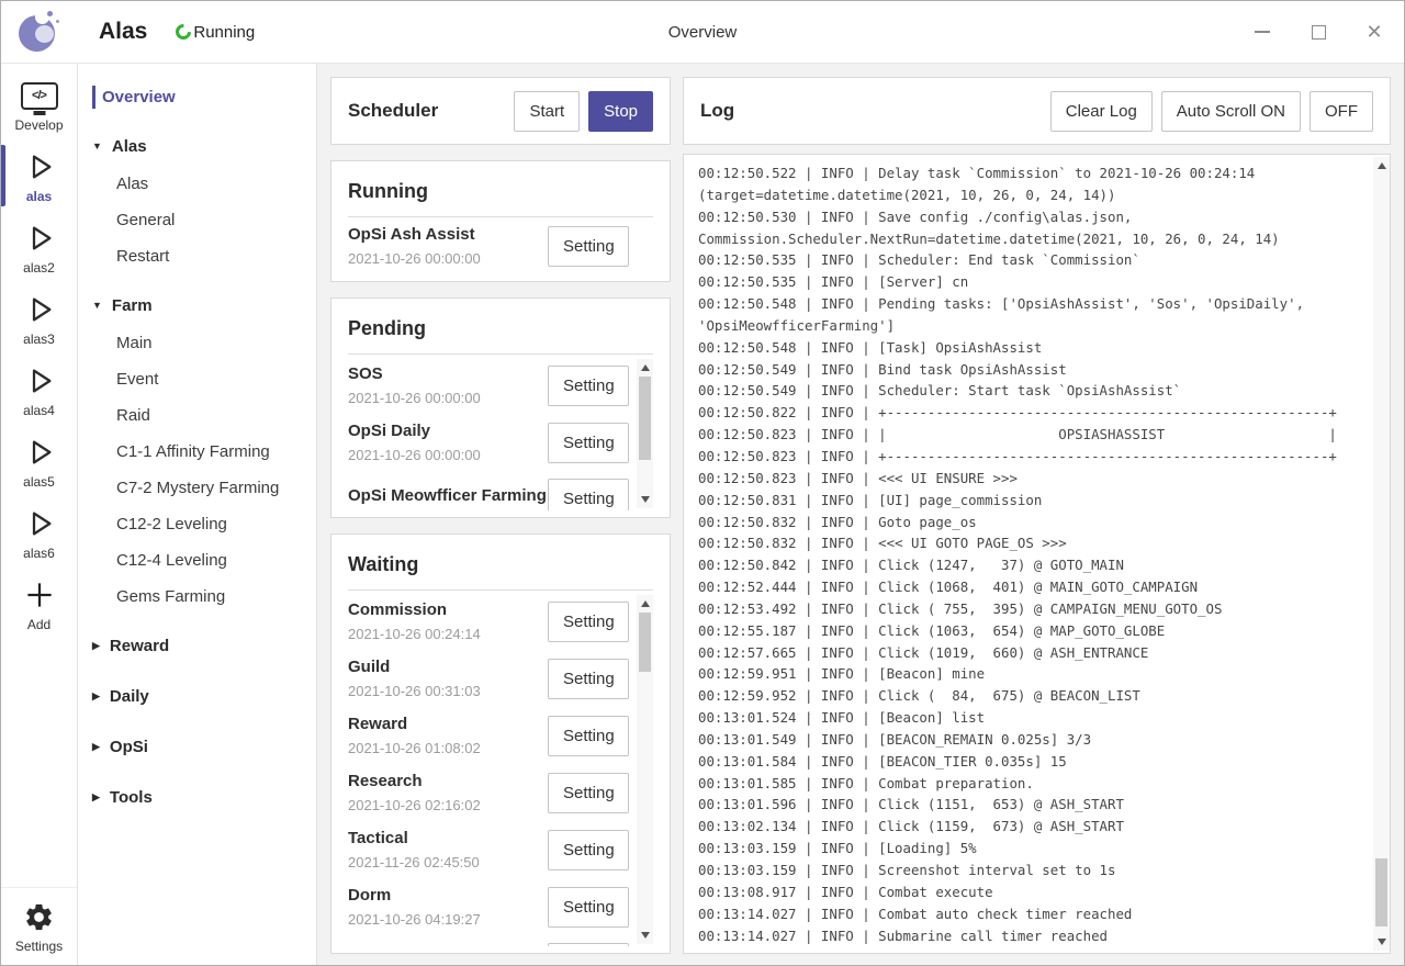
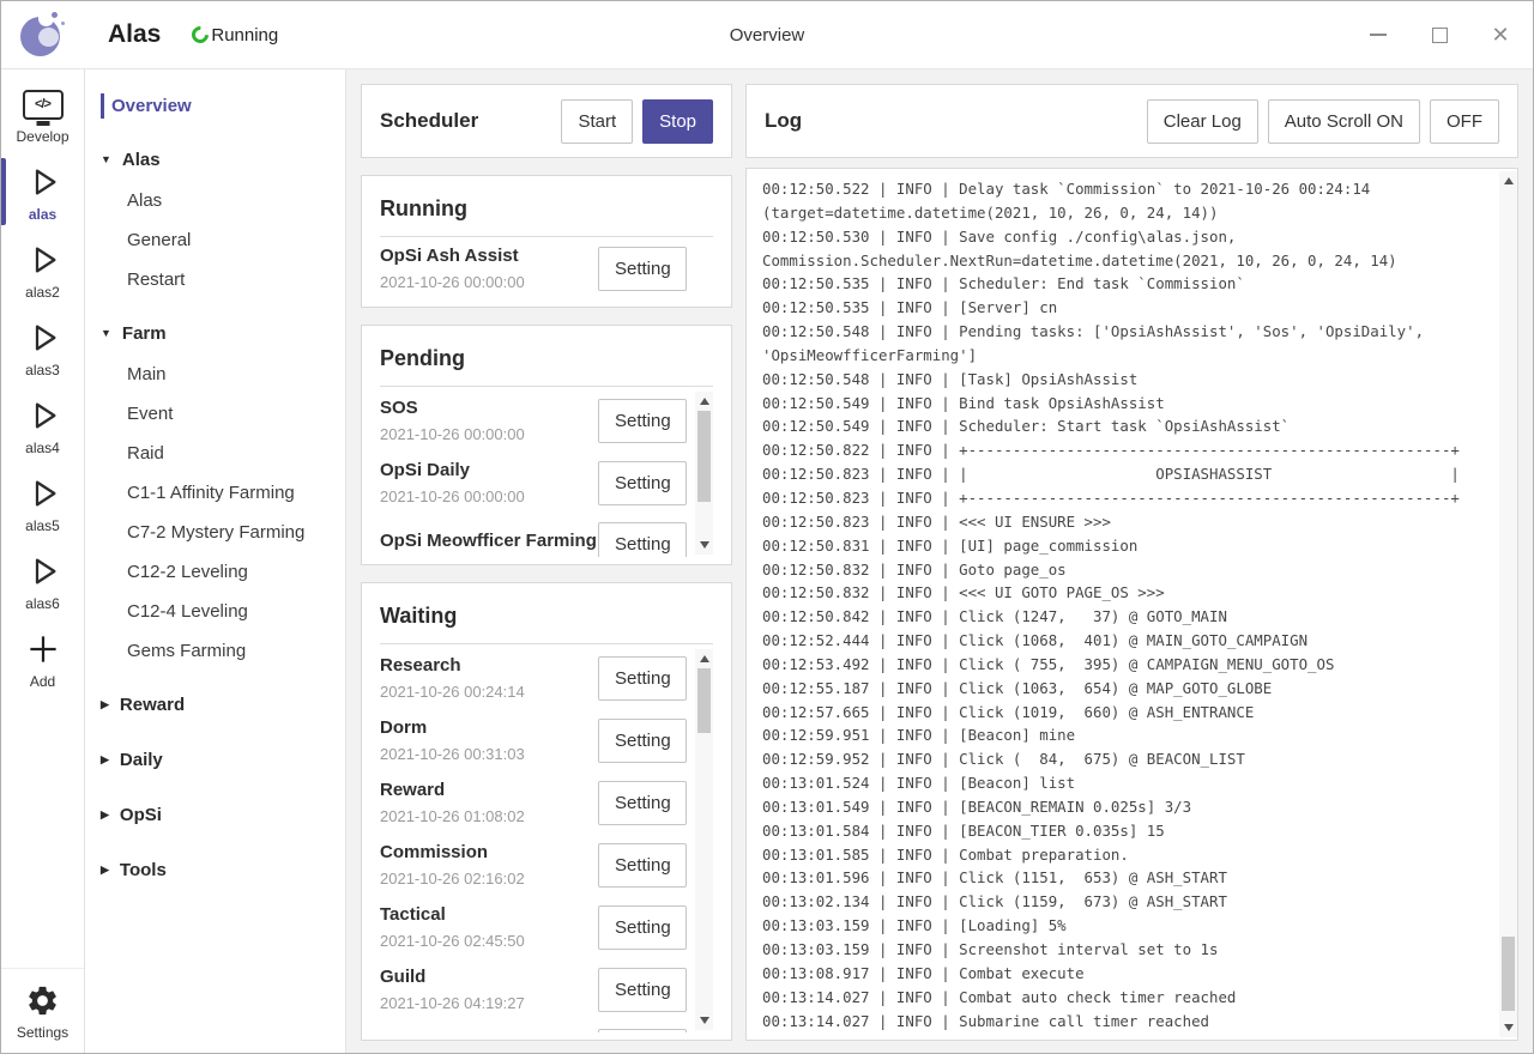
  Alas
  Running
  Overview
  ✕
  </>
  Develop
  alas
  alas2
  alas3
  alas4
  alas5
  alas6
  Add
  Settings
  Overview
  ▼ Alas
  Alas
  General
  Restart
  ▼ Farm
  Main
  Event
  Raid
  C1-1 Affinity Farming
  C7-2 Mystery Farming
  C12-2 Leveling
  C12-4 Leveling
  Gems Farming
  ▶ Reward
  ▶ Daily
  ▶ OpSi
  ▶ Tools
  Scheduler
  Start
  Stop
  Running
  OpSi Ash Assist
  2021-10-26 00:00:00
  Setting
  Pending
  SOS
  2021-10-26 00:00:00
  Setting
  OpSi Daily
  2021-10-26 00:00:00
  Setting
  OpSi Meowfficer Farming
  Setting
  Waiting
- Commission
+ Research
  2021-10-26 00:24:14
  Setting
- Guild
+ Dorm
  2021-10-26 00:31:03
  Setting
  Reward
  2021-10-26 01:08:02
  Setting
- Research
+ Commission
  2021-10-26 02:16:02
  Setting
  Tactical
- 2021-11-26 02:45:50
+ 2021-10-26 02:45:50
  Setting
- Dorm
+ Guild
  2021-10-26 04:19:27
  Setting
  Log
  Clear Log
  Auto Scroll ON
  OFF
  00:12:50.522 | INFO | Delay task `Commission` to 2021-10-26 00:24:14
  (target=datetime.datetime(2021, 10, 26, 0, 24, 14))
  00:12:50.530 | INFO | Save config ./config\alas.json,
  Commission.Scheduler.NextRun=datetime.datetime(2021, 10, 26, 0, 24, 14)
  00:12:50.535 | INFO | Scheduler: End task `Commission`
  00:12:50.535 | INFO | [Server] cn
  00:12:50.548 | INFO | Pending tasks: ['OpsiAshAssist', 'Sos', 'OpsiDaily',
  'OpsiMeowfficerFarming']
  00:12:50.548 | INFO | [Task] OpsiAshAssist
  00:12:50.549 | INFO | Bind task OpsiAshAssist
  00:12:50.549 | INFO | Scheduler: Start task `OpsiAshAssist`
  00:12:50.822 | INFO | +------------------------------------------------------+
  00:12:50.823 | INFO | | OPSIASHASSIST |
  00:12:50.823 | INFO | +------------------------------------------------------+
  00:12:50.823 | INFO | <<< UI ENSURE >>>
  00:12:50.831 | INFO | [UI] page_commission
  00:12:50.832 | INFO | Goto page_os
  00:12:50.832 | INFO | <<< UI GOTO PAGE_OS >>>
  00:12:50.842 | INFO | Click (1247, 37) @ GOTO_MAIN
  00:12:52.444 | INFO | Click (1068, 401) @ MAIN_GOTO_CAMPAIGN
  00:12:53.492 | INFO | Click ( 755, 395) @ CAMPAIGN_MENU_GOTO_OS
  00:12:55.187 | INFO | Click (1063, 654) @ MAP_GOTO_GLOBE
  00:12:57.665 | INFO | Click (1019, 660) @ ASH_ENTRANCE
  00:12:59.951 | INFO | [Beacon] mine
  00:12:59.952 | INFO | Click ( 84, 675) @ BEACON_LIST
  00:13:01.524 | INFO | [Beacon] list
  00:13:01.549 | INFO | [BEACON_REMAIN 0.025s] 3/3
  00:13:01.584 | INFO | [BEACON_TIER 0.035s] 15
  00:13:01.585 | INFO | Combat preparation.
  00:13:01.596 | INFO | Click (1151, 653) @ ASH_START
  00:13:02.134 | INFO | Click (1159, 673) @ ASH_START
  00:13:03.159 | INFO | [Loading] 5%
  00:13:03.159 | INFO | Screenshot interval set to 1s
  00:13:08.917 | INFO | Combat execute
  00:13:14.027 | INFO | Combat auto check timer reached
  00:13:14.027 | INFO | Submarine call timer reached
